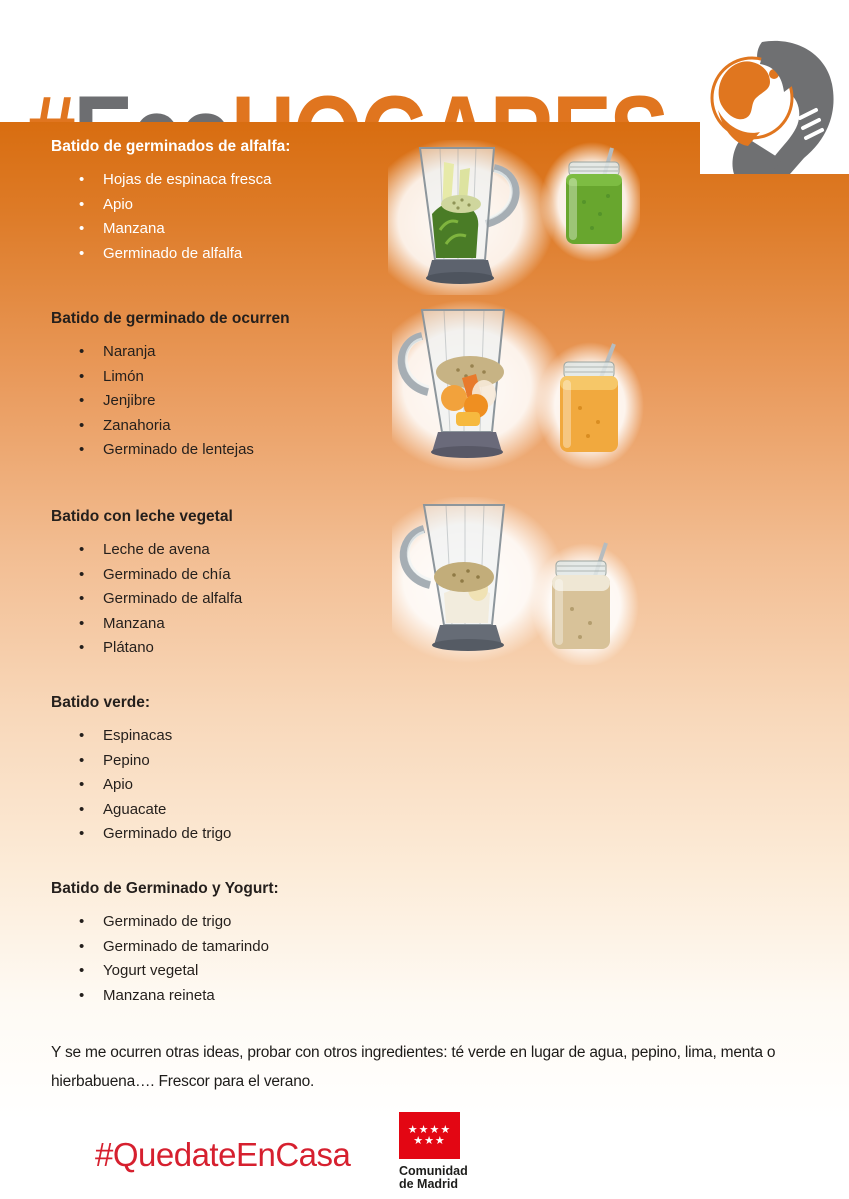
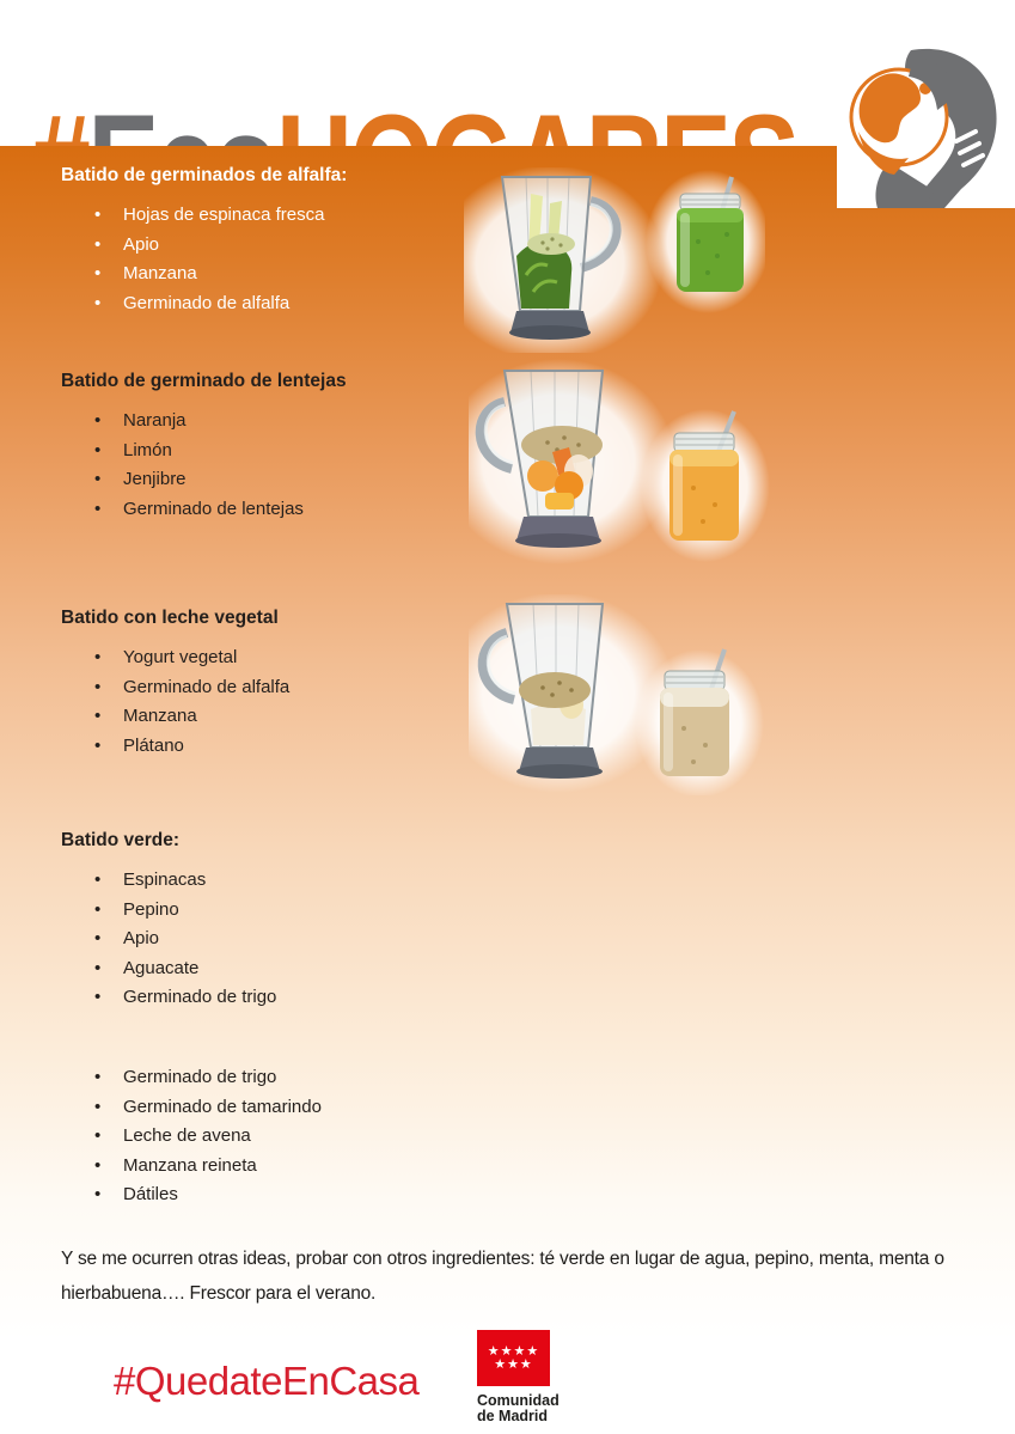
  Batido de germinados de alfalfa:
  Hojas de espinaca fresca
  Apio
  Manzana
  Germinado de alfalfa
- Batido de germinado de ocurren
+ Batido de germinado de lentejas
  Naranja
  Limón
  Jenjibre
- Zanahoria
  Germinado de lentejas
  Batido con leche vegetal
- Leche de avena
+ Yogurt vegetal
- Germinado de chía
  Germinado de alfalfa
  Manzana
  Plátano
  Batido verde:
  Espinacas
  Pepino
  Apio
  Aguacate
  Germinado de trigo
- Batido de Germinado y Yogurt:
  Germinado de trigo
  Germinado de tamarindo
- Yogurt vegetal
+ Leche de avena
  Manzana reineta
+ Dátiles
- Y se me ocurren otras ideas, probar con otros ingredientes: té verde en lugar de agua, pepino, lima, menta o hierbabuena…. Frescor para el verano.
+ Y se me ocurren otras ideas, probar con otros ingredientes: té verde en lugar de agua, pepino, menta, menta o hierbabuena…. Frescor para el verano.
  #QuedateEnCasa
  ★★★★
  ★★★
  Comunidad
  de Madrid
